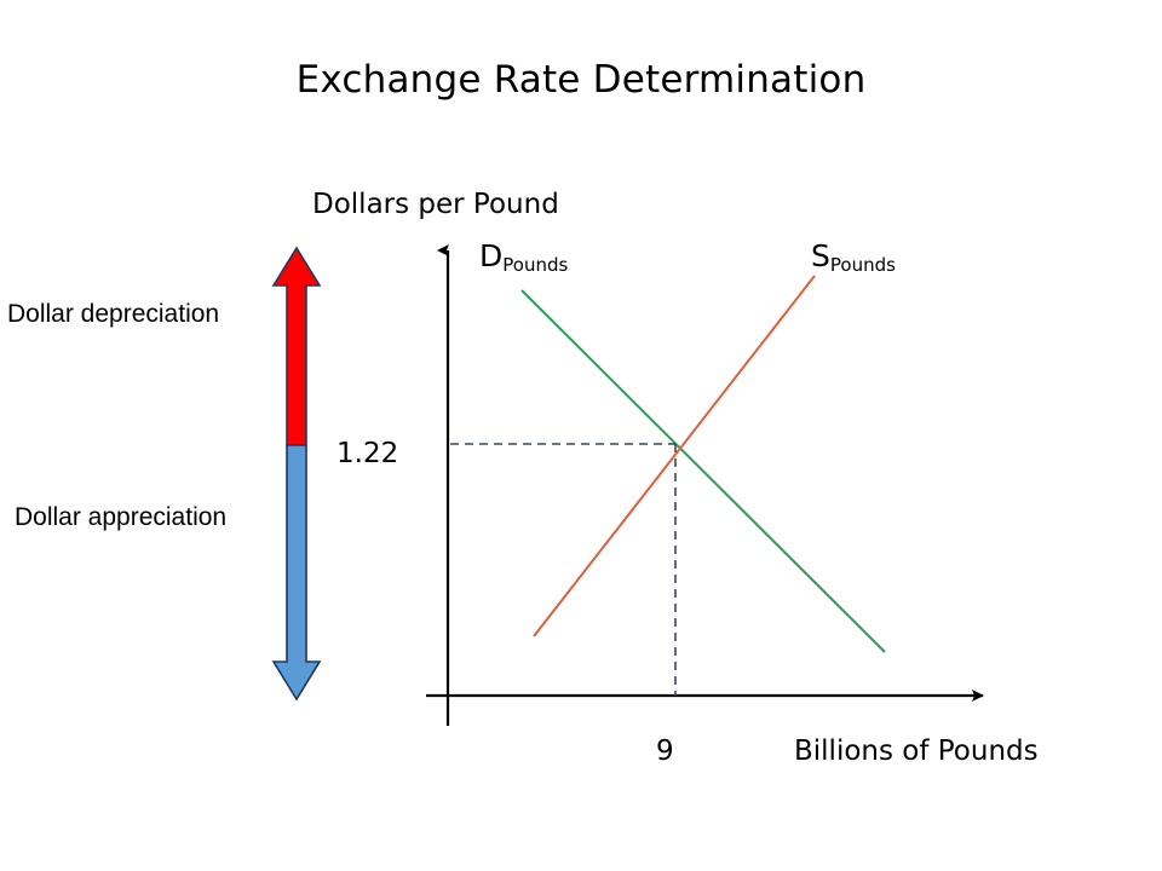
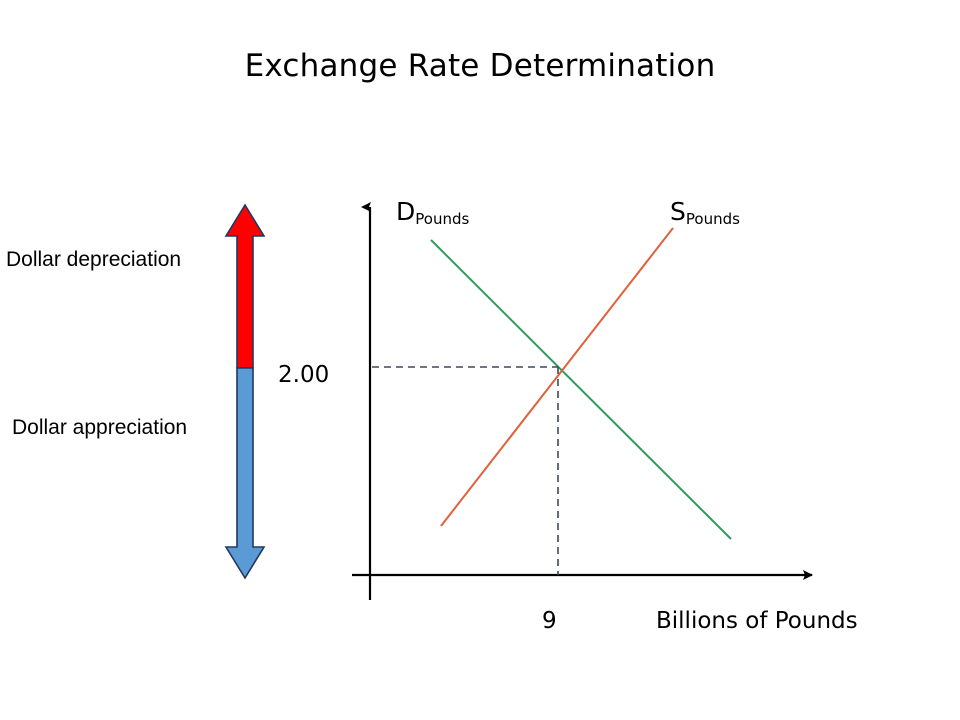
  Exchange Rate Determination
- Dollars per Pound
  Billions of Pounds
- 1.22
+ 2.00
  9
  DPounds
  SPounds
  Dollar depreciation
  Dollar appreciation
